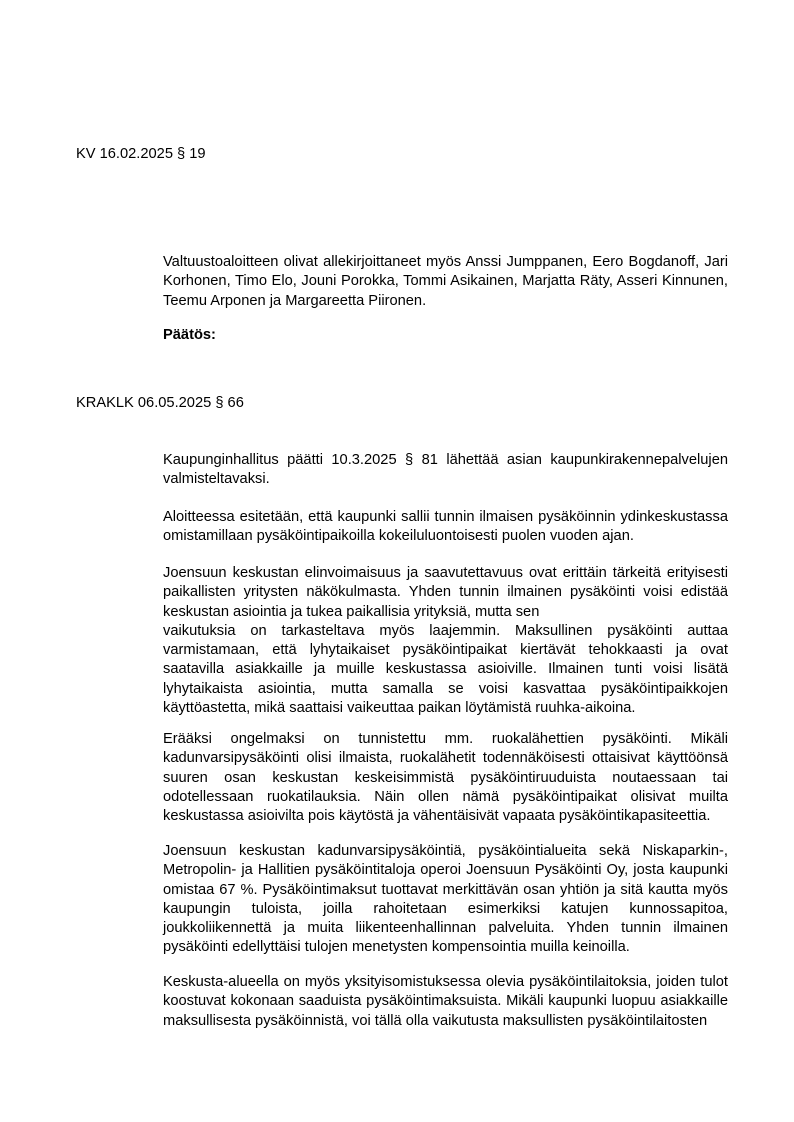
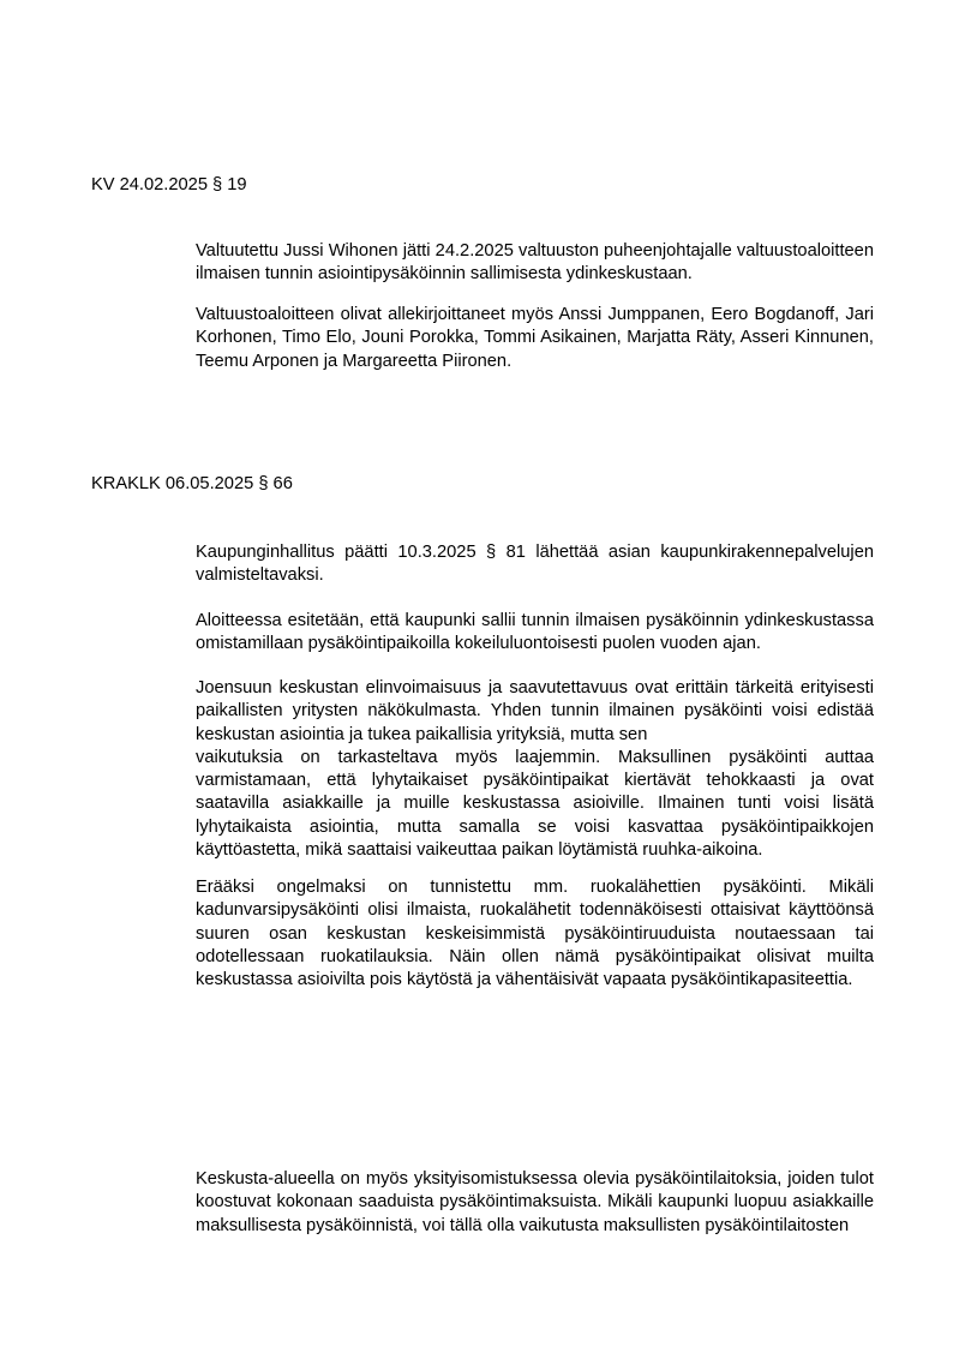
- KV 16.02.2025 § 19
+ KV 24.02.2025 § 19
+ Valtuutettu Jussi Wihonen jätti 24.2.2025 valtuuston puheenjohtajalle valtuustoaloitteen ilmaisen tunnin asiointipysäköinnin sallimisesta ydinkeskustaan.
  Valtuustoaloitteen olivat allekirjoittaneet myös Anssi Jumppanen, Eero Bogdanoff, Jari Korhonen, Timo Elo, Jouni Porokka, Tommi Asikainen, Marjatta Räty, Asseri Kinnunen, Teemu Arponen ja Margareetta Piironen.
- Päätös:
  KRAKLK 06.05.2025 § 66
  Kaupunginhallitus päätti 10.3.2025 § 81 lähettää asian kaupunkirakennepalvelujen valmisteltavaksi.
  Aloitteessa esitetään, että kaupunki sallii tunnin ilmaisen pysäköinnin ydinkeskustassa omistamillaan pysäköintipaikoilla kokeiluluontoisesti puolen vuoden ajan.
  Joensuun keskustan elinvoimaisuus ja saavutettavuus ovat erittäin tärkeitä erityisesti paikallisten yritysten näkökulmasta. Yhden tunnin ilmainen pysäköinti voisi edistää keskustan asiointia ja tukea paikallisia yrityksiä, mutta sen
  vaikutuksia on tarkasteltava myös laajemmin. Maksullinen pysäköinti auttaa varmistamaan, että lyhytaikaiset pysäköintipaikat kiertävät tehokkaasti ja ovat saatavilla asiakkaille ja muille keskustassa asioiville. Ilmainen tunti voisi lisätä lyhytaikaista asiointia, mutta samalla se voisi kasvattaa pysäköintipaikkojen käyttöastetta, mikä saattaisi vaikeuttaa paikan löytämistä ruuhka-aikoina.
  Erääksi ongelmaksi on tunnistettu mm. ruokalähettien pysäköinti. Mikäli kadunvarsipysäköinti olisi ilmaista, ruokalähetit todennäköisesti ottaisivat käyttöönsä suuren osan keskustan keskeisimmistä pysäköintiruuduista noutaessaan tai odotellessaan ruokatilauksia. Näin ollen nämä pysäköintipaikat olisivat muilta keskustassa asioivilta pois käytöstä ja vähentäisivät vapaata pysäköintikapasiteettia.
- Joensuun keskustan kadunvarsipysäköintiä, pysäköintialueita sekä Niskaparkin-, Metropolin- ja Hallitien pysäköintitaloja operoi Joensuun Pysäköinti Oy, josta kaupunki omistaa 67 %. Pysäköintimaksut tuottavat merkittävän osan yhtiön ja sitä kautta myös kaupungin tuloista, joilla rahoitetaan esimerkiksi katujen kunnossapitoa, joukkoliikennettä ja muita liikenteenhallinnan palveluita. Yhden tunnin ilmainen pysäköinti edellyttäisi tulojen menetysten kompensointia muilla keinoilla.
  Keskusta-alueella on myös yksityisomistuksessa olevia pysäköintilaitoksia, joiden tulot koostuvat kokonaan saaduista pysäköintimaksuista. Mikäli kaupunki luopuu asiakkaille maksullisesta pysäköinnistä, voi tällä olla vaikutusta maksullisten pysäköintilaitosten
